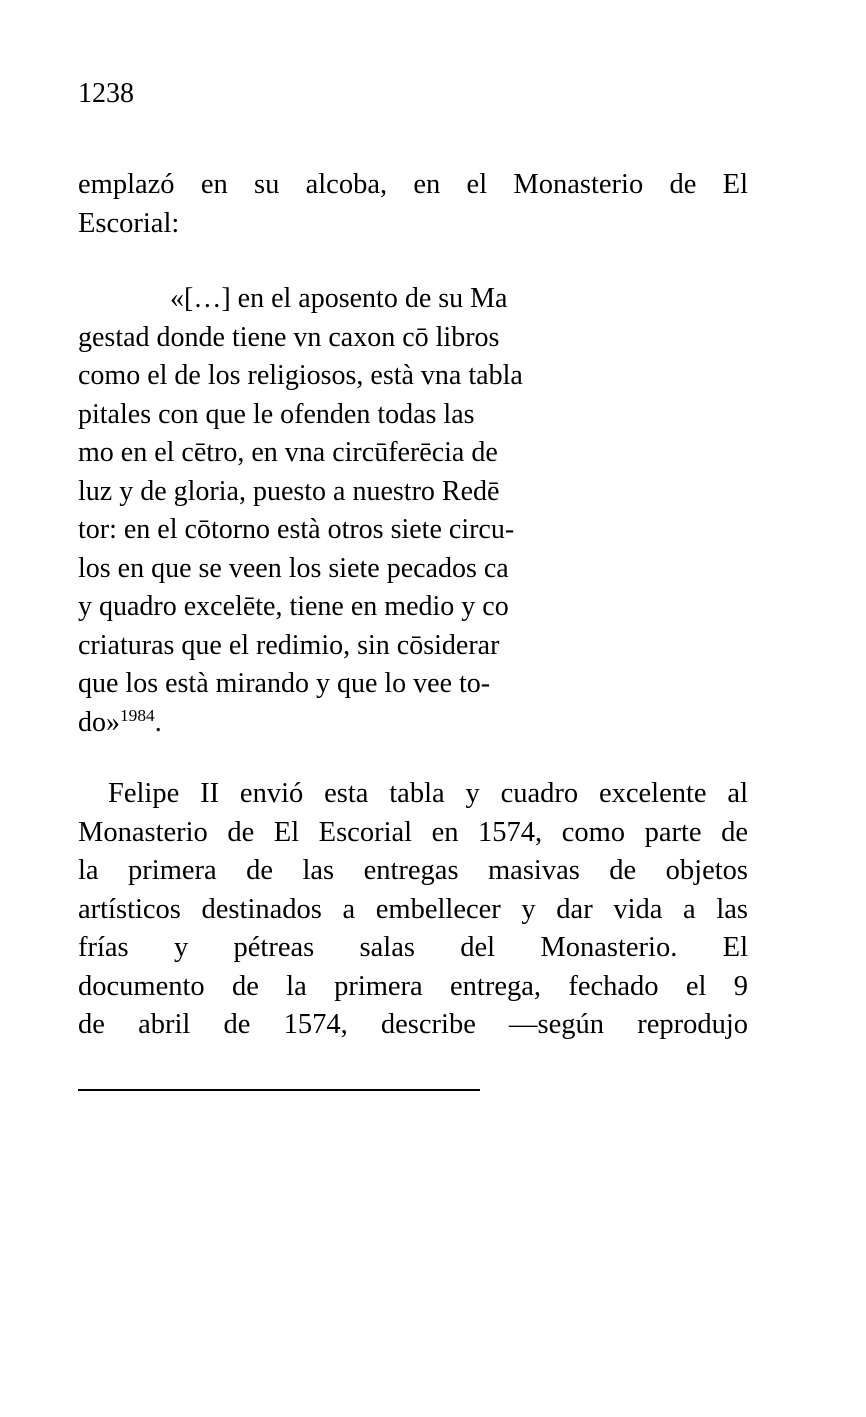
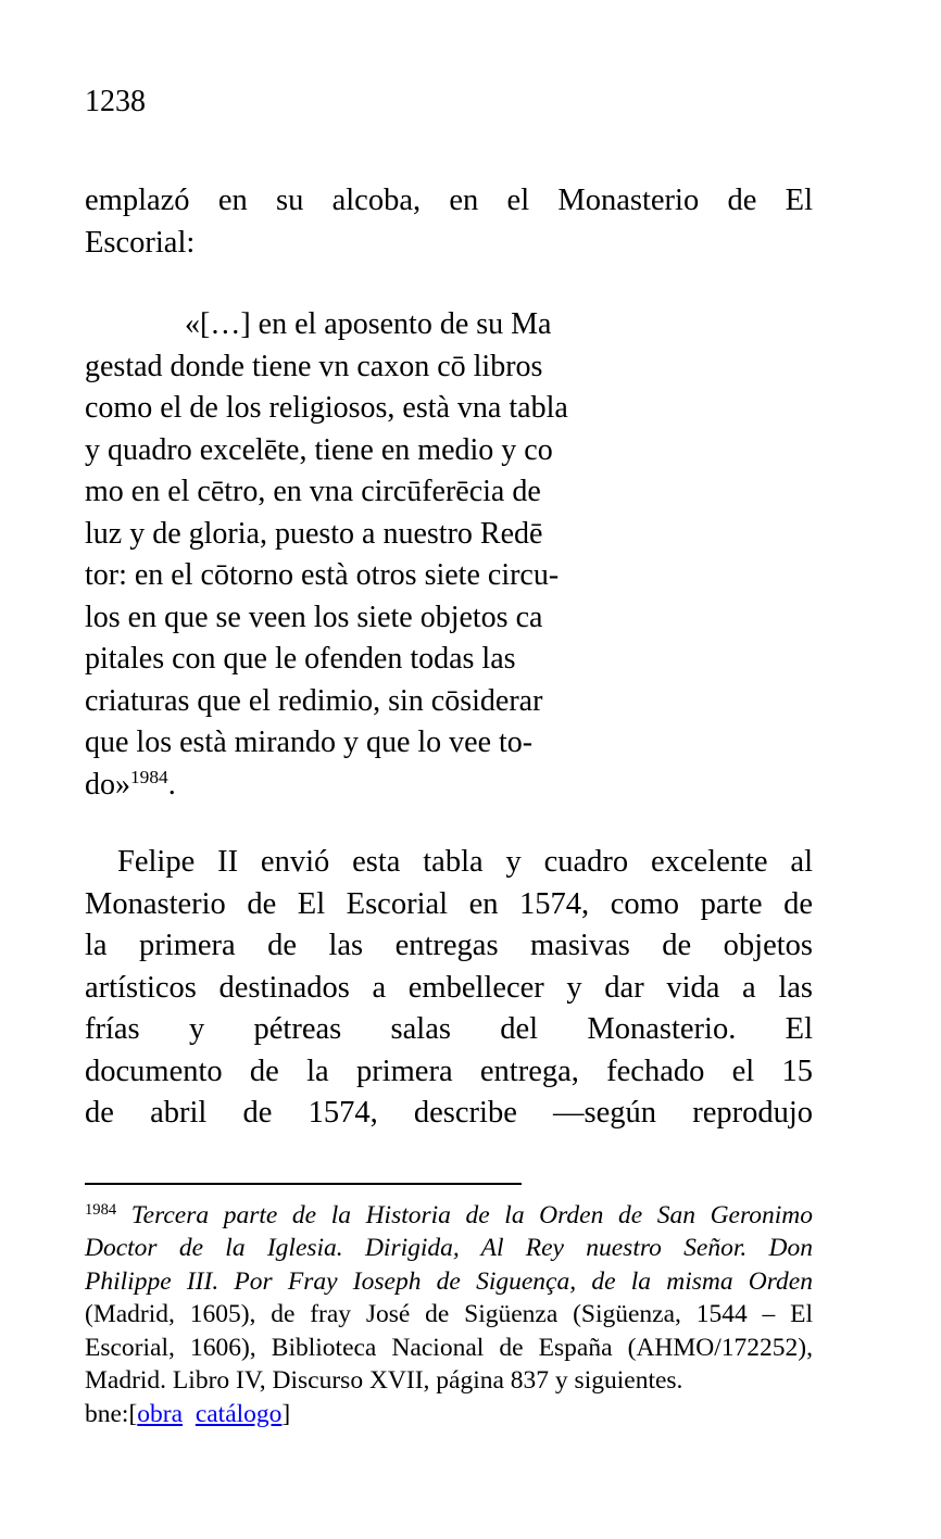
  1238
  emplazó en su alcoba, en el Monasterio de El
  Escorial:
  «[…] en el aposento de su Ma
  gestad donde tiene vn caxon cō libros
  como el de los religiosos, està vna tabla
- pitales con que le ofenden todas las
+ y quadro excelēte, tiene en medio y co
  mo en el cētro, en vna circūferēcia de
  luz y de gloria, puesto a nuestro Redē
  tor: en el cōtorno està otros siete circu-
- los en que se veen los siete pecados ca
+ los en que se veen los siete objetos ca
- y quadro excelēte, tiene en medio y co
+ pitales con que le ofenden todas las
  criaturas que el redimio, sin cōsiderar
  que los està mirando y que lo vee to-
  do»1984.
  Felipe II envió esta tabla y cuadro excelente al
  Monasterio de El Escorial en 1574, como parte de
  la primera de las entregas masivas de objetos
  artísticos destinados a embellecer y dar vida a las
  frías y pétreas salas del Monasterio. El
- documento de la primera entrega, fechado el 9
+ documento de la primera entrega, fechado el 15
  de abril de 1574, describe —según reprodujo
+ 1984 Tercera parte de la Historia de la Orden de San Geronimo
+ Doctor de la Iglesia. Dirigida, Al Rey nuestro Señor. Don
+ Philippe III. Por Fray Ioseph de Siguença, de la misma Orden
+ (Madrid, 1605), de fray José de Sigüenza (Sigüenza, 1544 – El
+ Escorial, 1606), Biblioteca Nacional de España (AHMO/172252),
+ Madrid. Libro IV, Discurso XVII, página 837 y siguientes.
+ bne:[obra catálogo]
